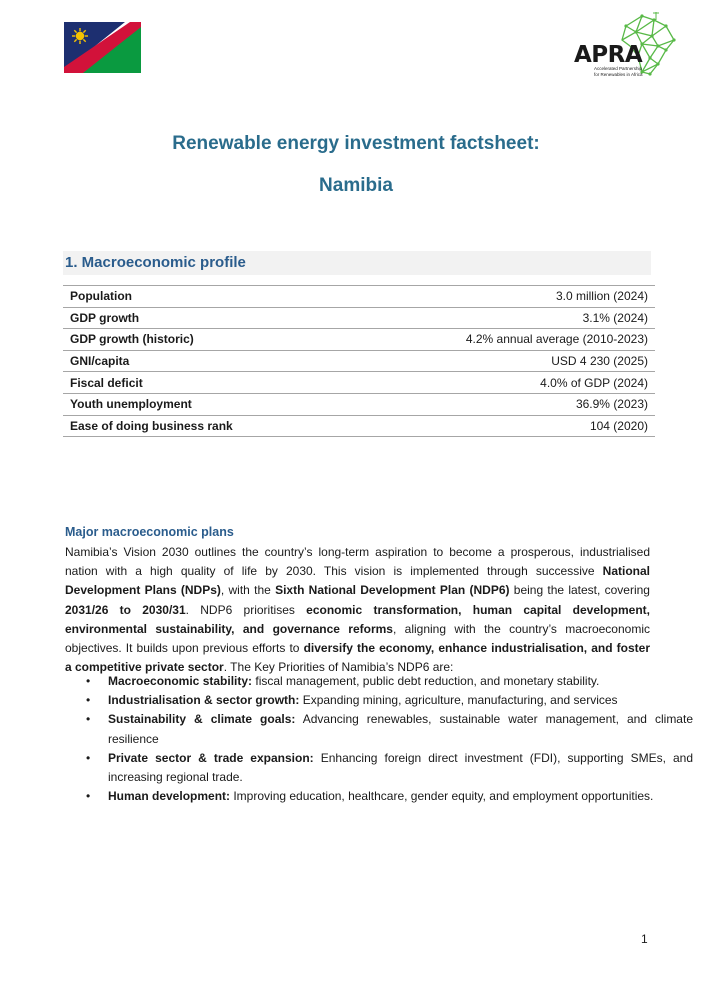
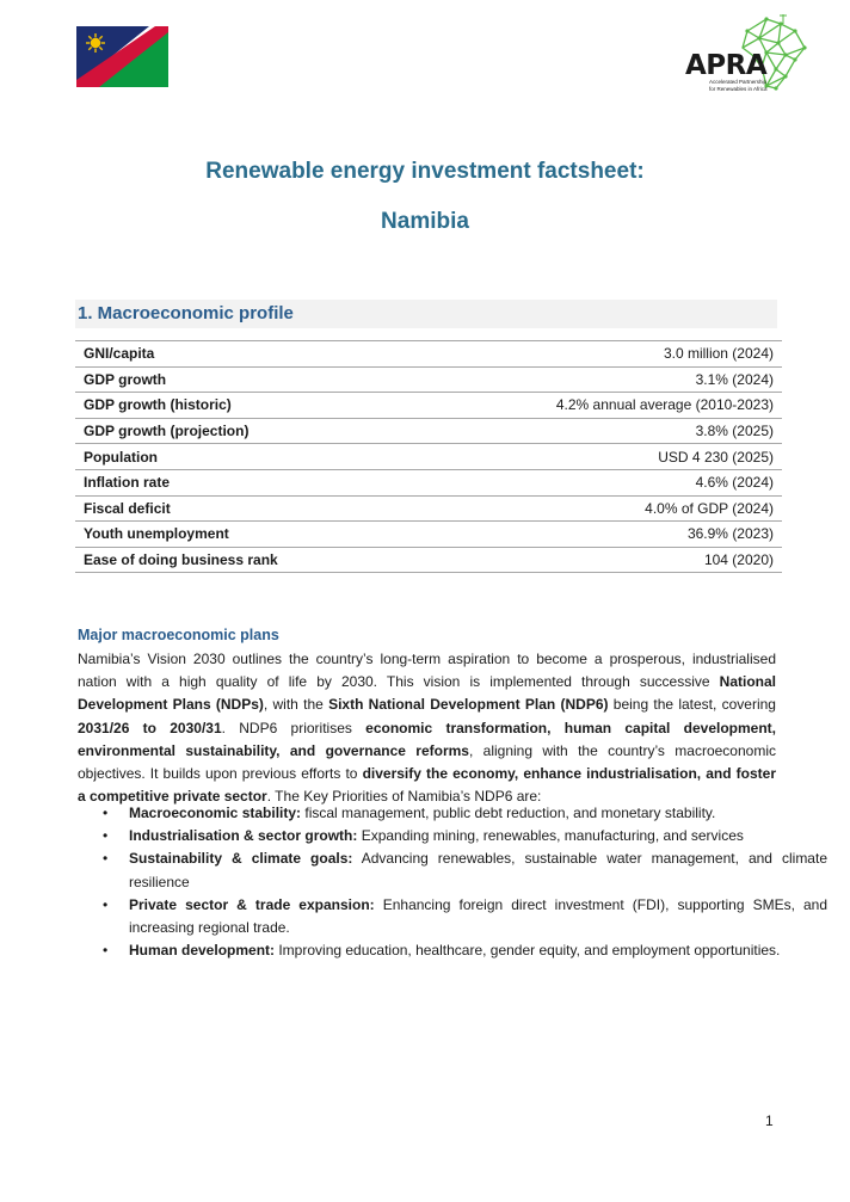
  APRA
  Renewable energy investment factsheet:
  Namibia
  1. Macroeconomic profile
- Population	3.0 million (2024)
+ GNI/capita	3.0 million (2024)
  GDP growth	3.1% (2024)
  GDP growth (historic)	4.2% annual average (2010-2023)
+ GDP growth (projection)	3.8% (2025)
- GNI/capita	USD 4 230 (2025)
+ Population	USD 4 230 (2025)
+ Inflation rate	4.6% (2024)
  Fiscal deficit	4.0% of GDP (2024)
  Youth unemployment	36.9% (2023)
  Ease of doing business rank	104 (2020)
  Major macroeconomic plans
  Namibia’s Vision 2030 outlines the country’s long-term aspiration to become a prosperous, industrialised nation with a high quality of life by 2030. This vision is implemented through successive National Development Plans (NDPs), with the Sixth National Development Plan (NDP6) being the latest, covering 2031/26 to 2030/31. NDP6 prioritises economic transformation, human capital development, environmental sustainability, and governance reforms, aligning with the country’s macroeconomic objectives. It builds upon previous efforts to diversify the economy, enhance industrialisation, and foster a competitive private sector. The Key Priorities of Namibia’s NDP6 are:
  •
  Macroeconomic stability: fiscal management, public debt reduction, and monetary stability.
  •
- Industrialisation & sector growth: Expanding mining, agriculture, manufacturing, and services
+ Industrialisation & sector growth: Expanding mining, renewables, manufacturing, and services
  •
  Sustainability & climate goals: Advancing renewables, sustainable water management, and climate resilience
  •
  Private sector & trade expansion: Enhancing foreign direct investment (FDI), supporting SMEs, and increasing regional trade.
  •
  Human development: Improving education, healthcare, gender equity, and employment opportunities.
  1
